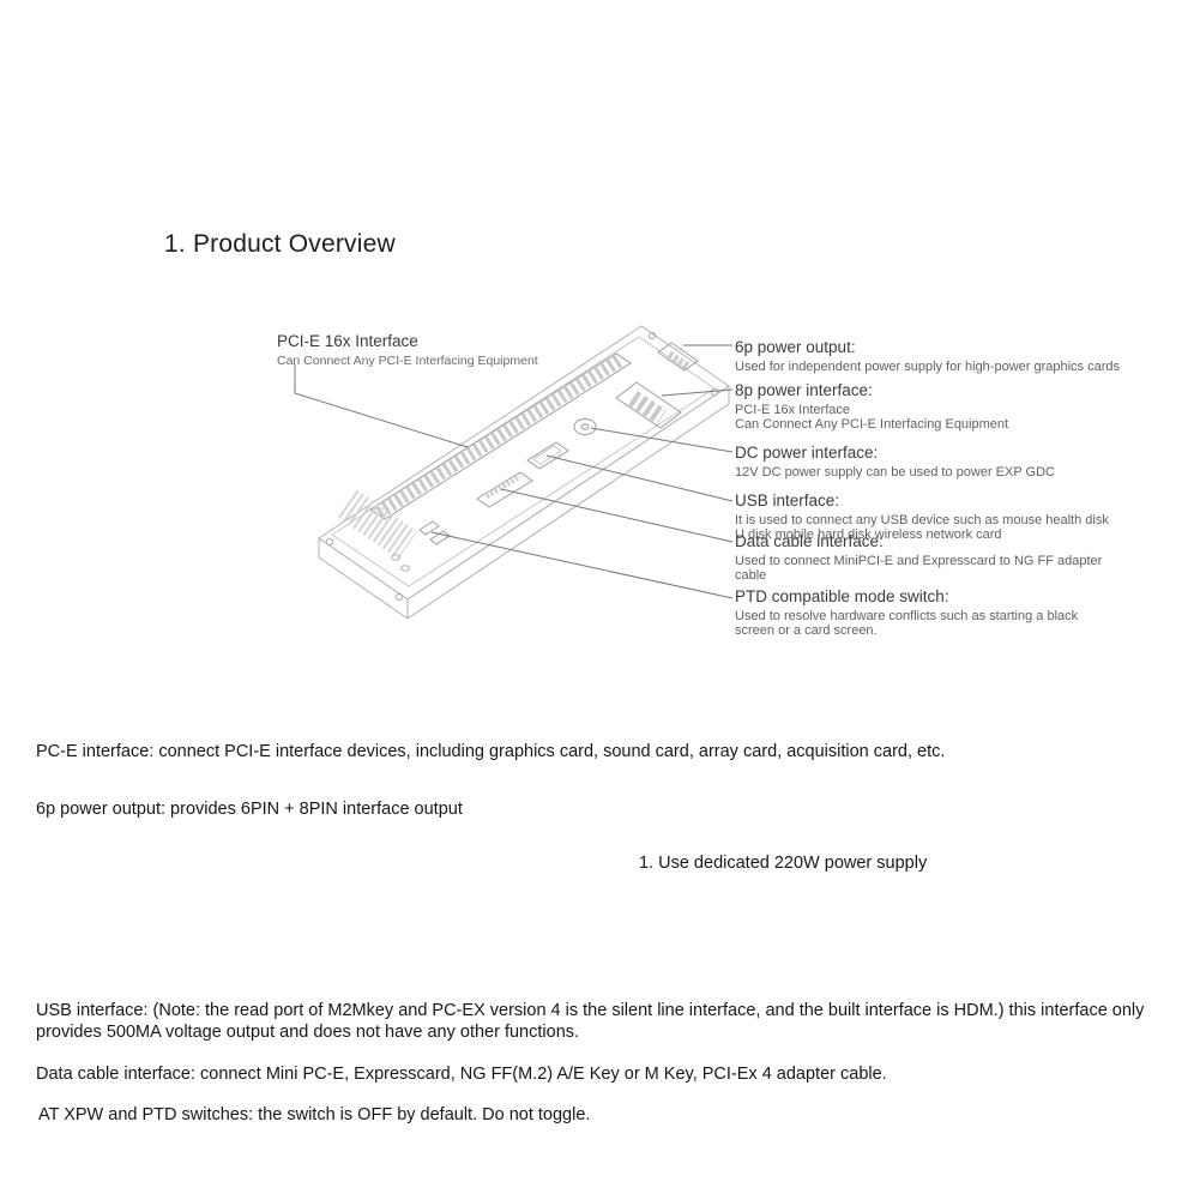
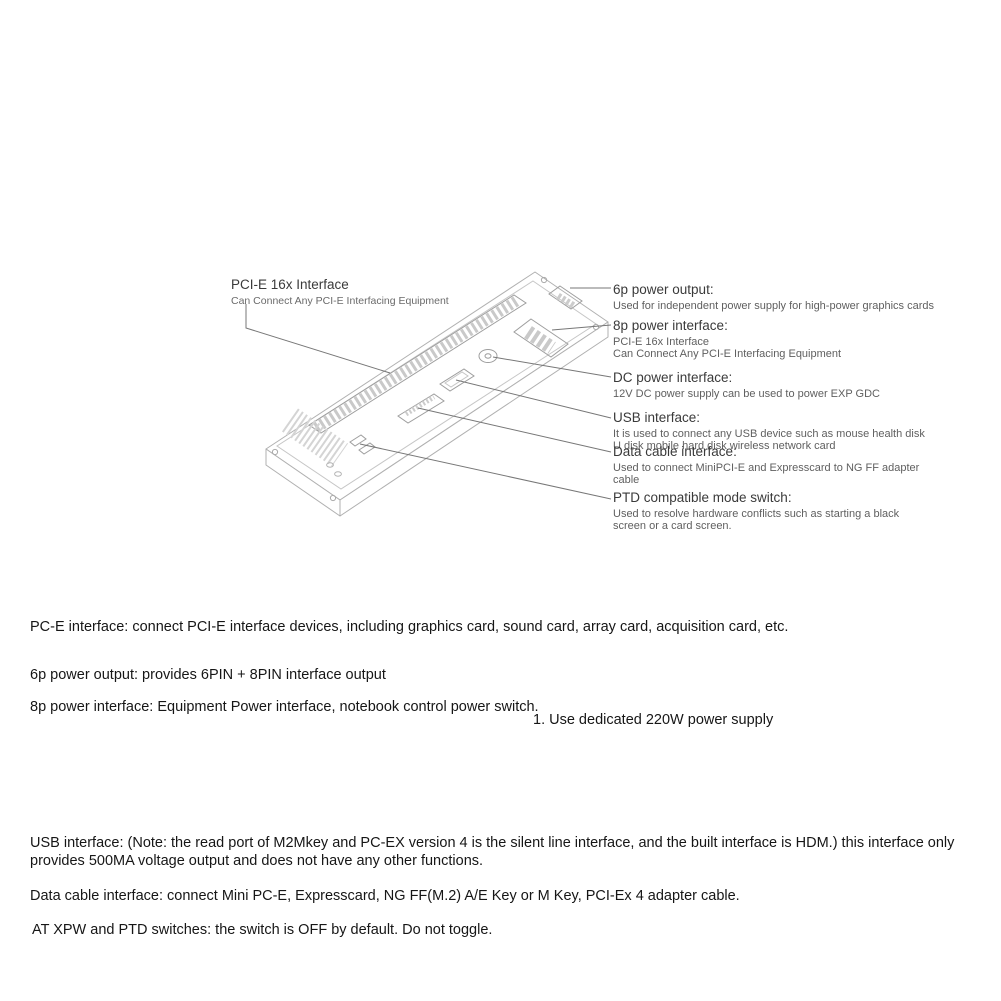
- 1. Product Overview
  PCI-E 16x Interface
  Can Connect Any PCI-E Interfacing Equipment
  6p power output:
  Used for independent power supply for high-power graphics cards
  8p power interface:
  PCI-E 16x Interface
  Can Connect Any PCI-E Interfacing Equipment
  DC power interface:
  12V DC power supply can be used to power EXP GDC
  USB interface:
  It is used to connect any USB device such as mouse health disk
  U disk mobile hard disk wireless network card
  Data cable interface:
  Used to connect MiniPCI-E and Expresscard to NG FF adapter
  cable
  PTD compatible mode switch:
  Used to resolve hardware conflicts such as starting a black
  screen or a card screen.
  PC-E interface: connect PCI-E interface devices, including graphics card, sound card, array card, acquisition card, etc.
  6p power output: provides 6PIN + 8PIN interface output
+ 8p power interface: Equipment Power interface, notebook control power switch.
  1. Use dedicated 220W power supply
  USB interface: (Note: the read port of M2Mkey and PC-EX version 4 is the silent line interface, and the built interface is HDM.) this interface only provides 500MA voltage output and does not have any other functions.
  Data cable interface: connect Mini PC-E, Expresscard, NG FF(M.2) A/E Key or M Key, PCI-Ex 4 adapter cable.
  AT XPW and PTD switches: the switch is OFF by default. Do not toggle.
